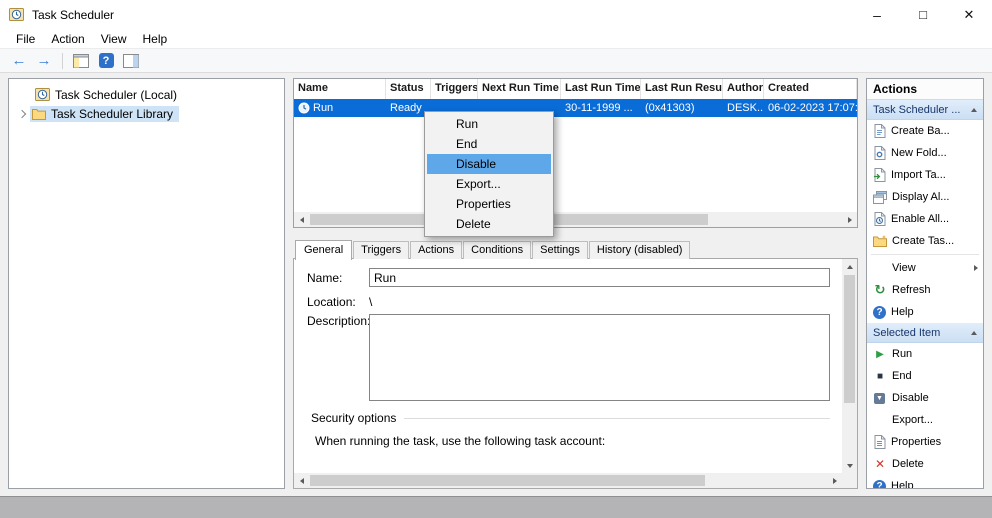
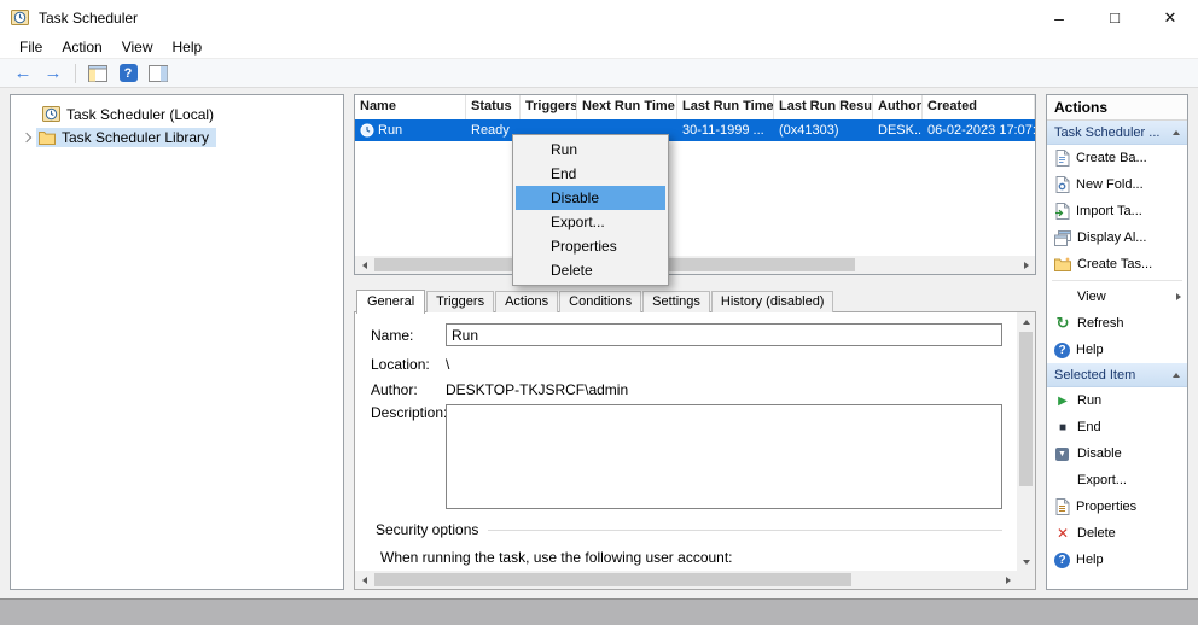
  Task Scheduler
  –
  □
  ✕
  File
  Action
  View
  Help
  ?
  Task Scheduler (Local)
  Task Scheduler Library
  Name
  Status
  Triggers
  Next Run Time
  Last Run Time
  Last Run Resu
  Author
  Created
  Run
  Ready
  30-11-1999 ...
  (0x41303)
  DESK..
  06-02-2023 17:07:
  General
  Triggers
  Actions
  Conditions
  Settings
  History (disabled)
  Name:
  Run
  Location:
  \
+ Author:
+ DESKTOP-TKJSRCF\admin
  Description
  Security options
- When running the task, use the following task account:
+ When running the task, use the following user account:
  Actions
  Task Scheduler ...
  Create Ba...
  New Fold...
  Import Ta...
  Display Al...
- Enable All...
  Create Tas...
  View
  Refresh
  Help
  Selected Item
  Run
  End
  Disable
  Export...
  Properties
  Delete
  Help
  Run
  End
  Disable
  Export...
  Properties
  Delete
